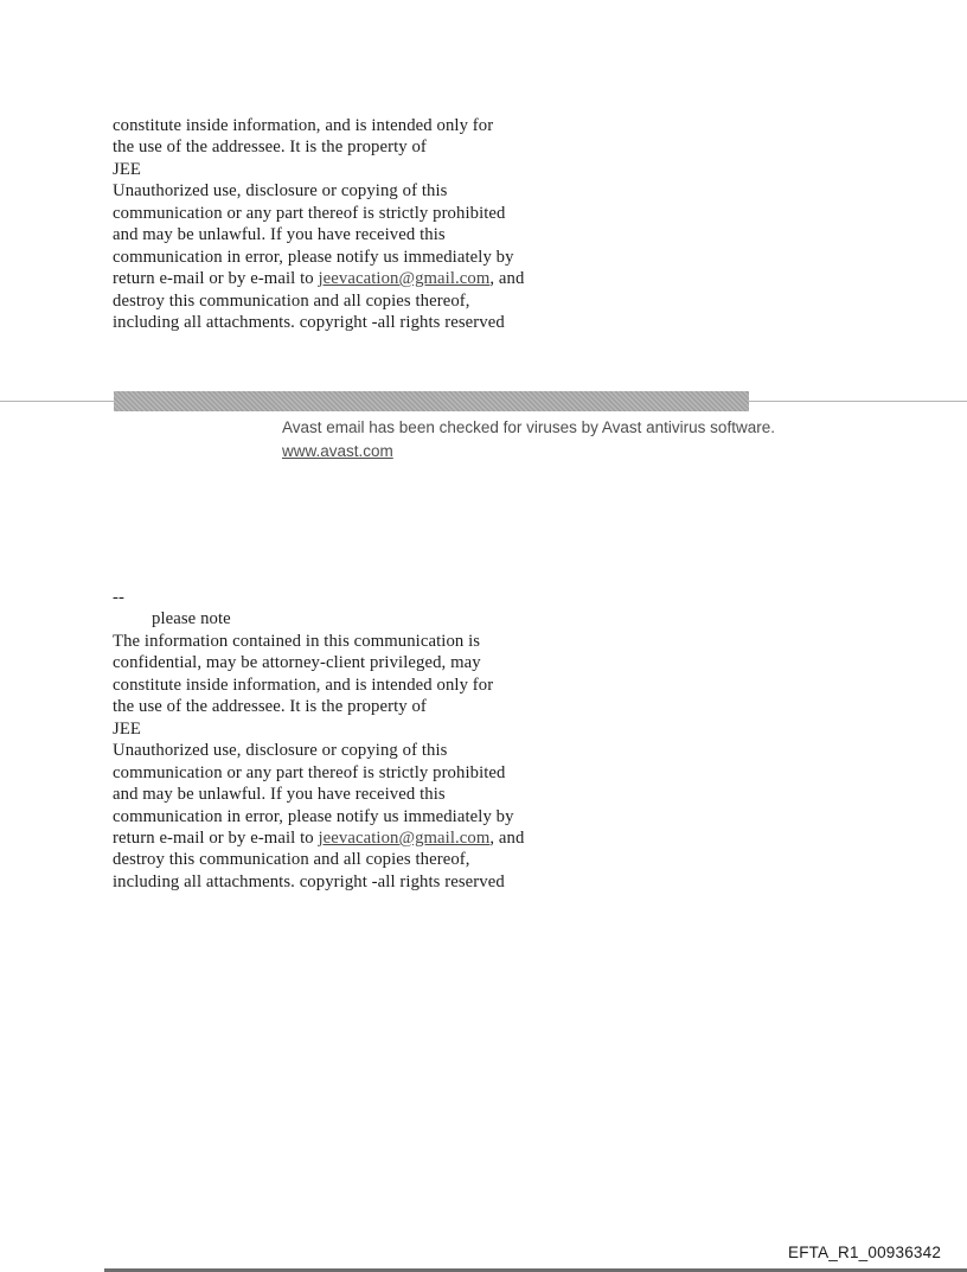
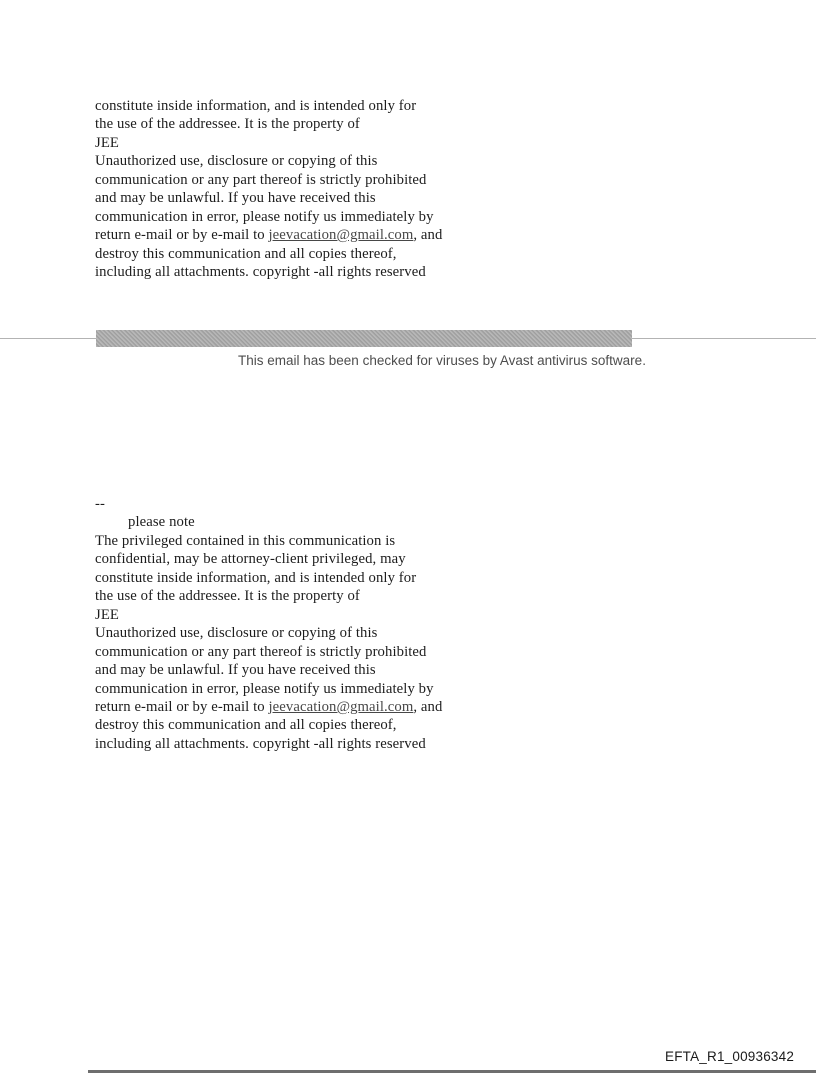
  constitute inside information, and is intended only for
  the use of the addressee. It is the property of
  JEE
  Unauthorized use, disclosure or copying of this
  communication or any part thereof is strictly prohibited
  and may be unlawful. If you have received this
  communication in error, please notify us immediately by
  return e-mail or by e-mail to jeevacation@gmail.com, and
  destroy this communication and all copies thereof,
  including all attachments. copyright -all rights reserved
- Avast email has been checked for viruses by Avast antivirus software.
+ This email has been checked for viruses by Avast antivirus software.
- www.avast.com
  --
  please note
- The information contained in this communication is
+ The privileged contained in this communication is
  confidential, may be attorney-client privileged, may
  constitute inside information, and is intended only for
  the use of the addressee. It is the property of
  JEE
  Unauthorized use, disclosure or copying of this
  communication or any part thereof is strictly prohibited
  and may be unlawful. If you have received this
  communication in error, please notify us immediately by
  return e-mail or by e-mail to jeevacation@gmail.com, and
  destroy this communication and all copies thereof,
  including all attachments. copyright -all rights reserved
  EFTA_R1_00936342
